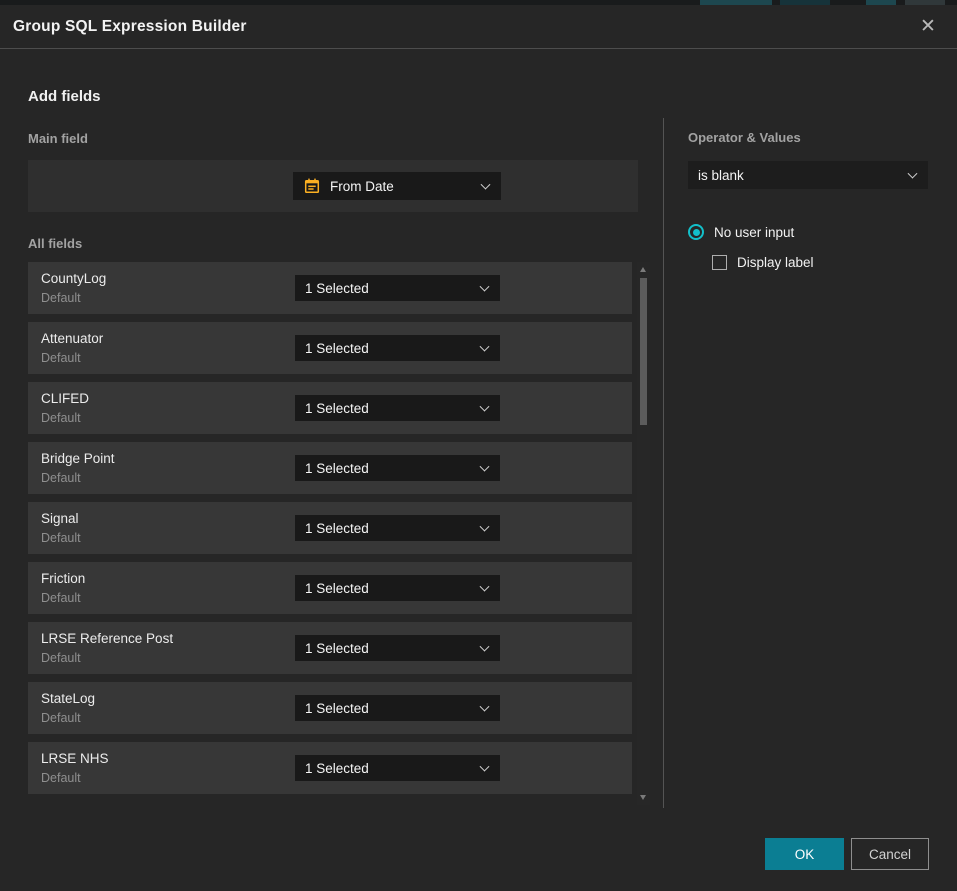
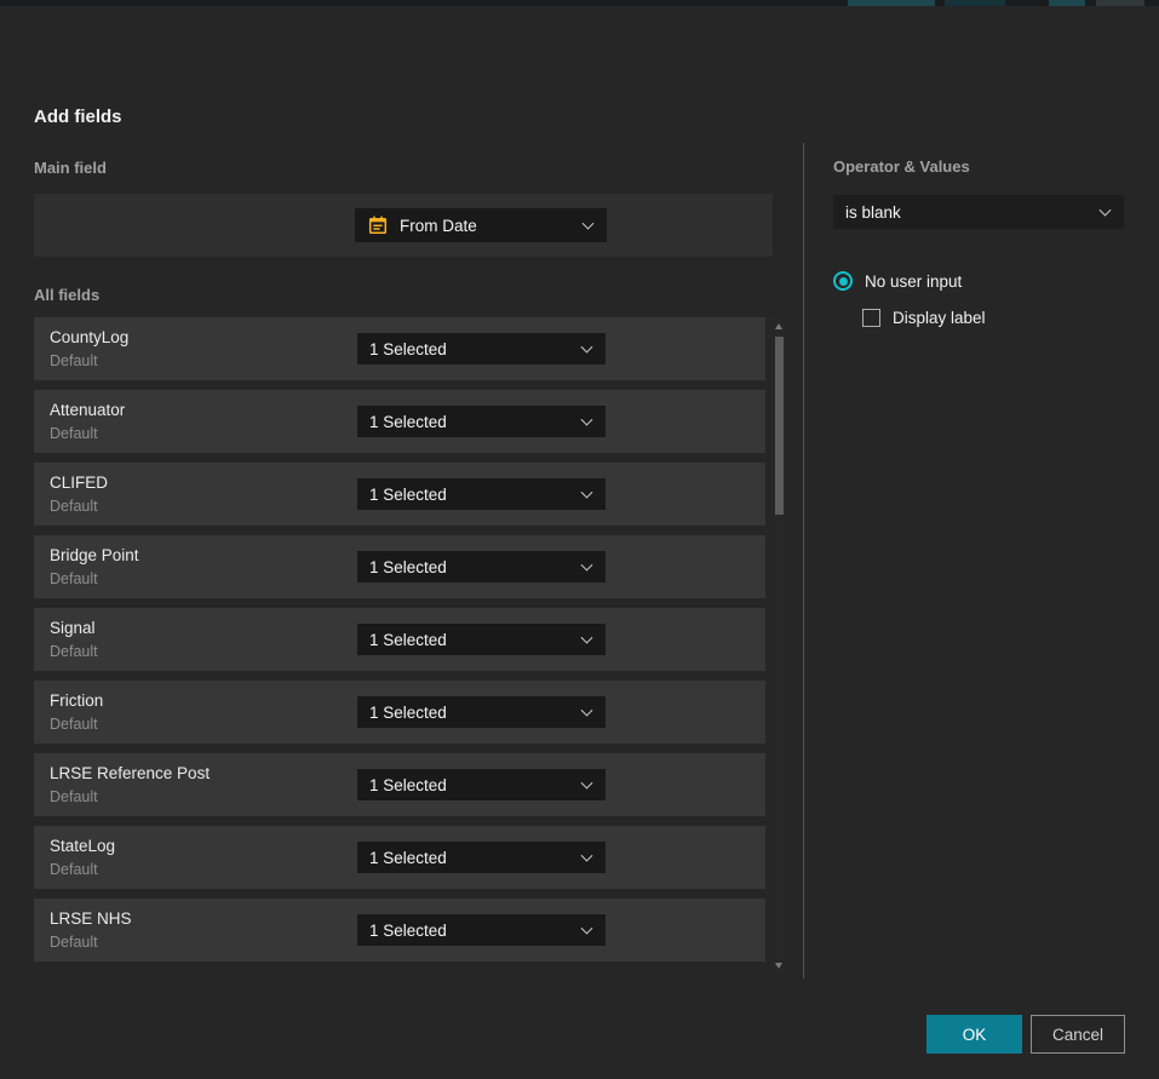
- Group SQL Expression Builder
- ✕
  Add fields
  Main field
  From Date
  All fields
  CountyLog
  Default
  1 Selected
  Attenuator
  Default
  1 Selected
  CLIFED
  Default
  1 Selected
  Bridge Point
  Default
  1 Selected
  Signal
  Default
  1 Selected
  Friction
  Default
  1 Selected
  LRSE Reference Post
  Default
  1 Selected
  StateLog
  Default
  1 Selected
  LRSE NHS
  Default
  1 Selected
  Operator & Values
  is blank
  No user input
  Display label
  OK
  Cancel
